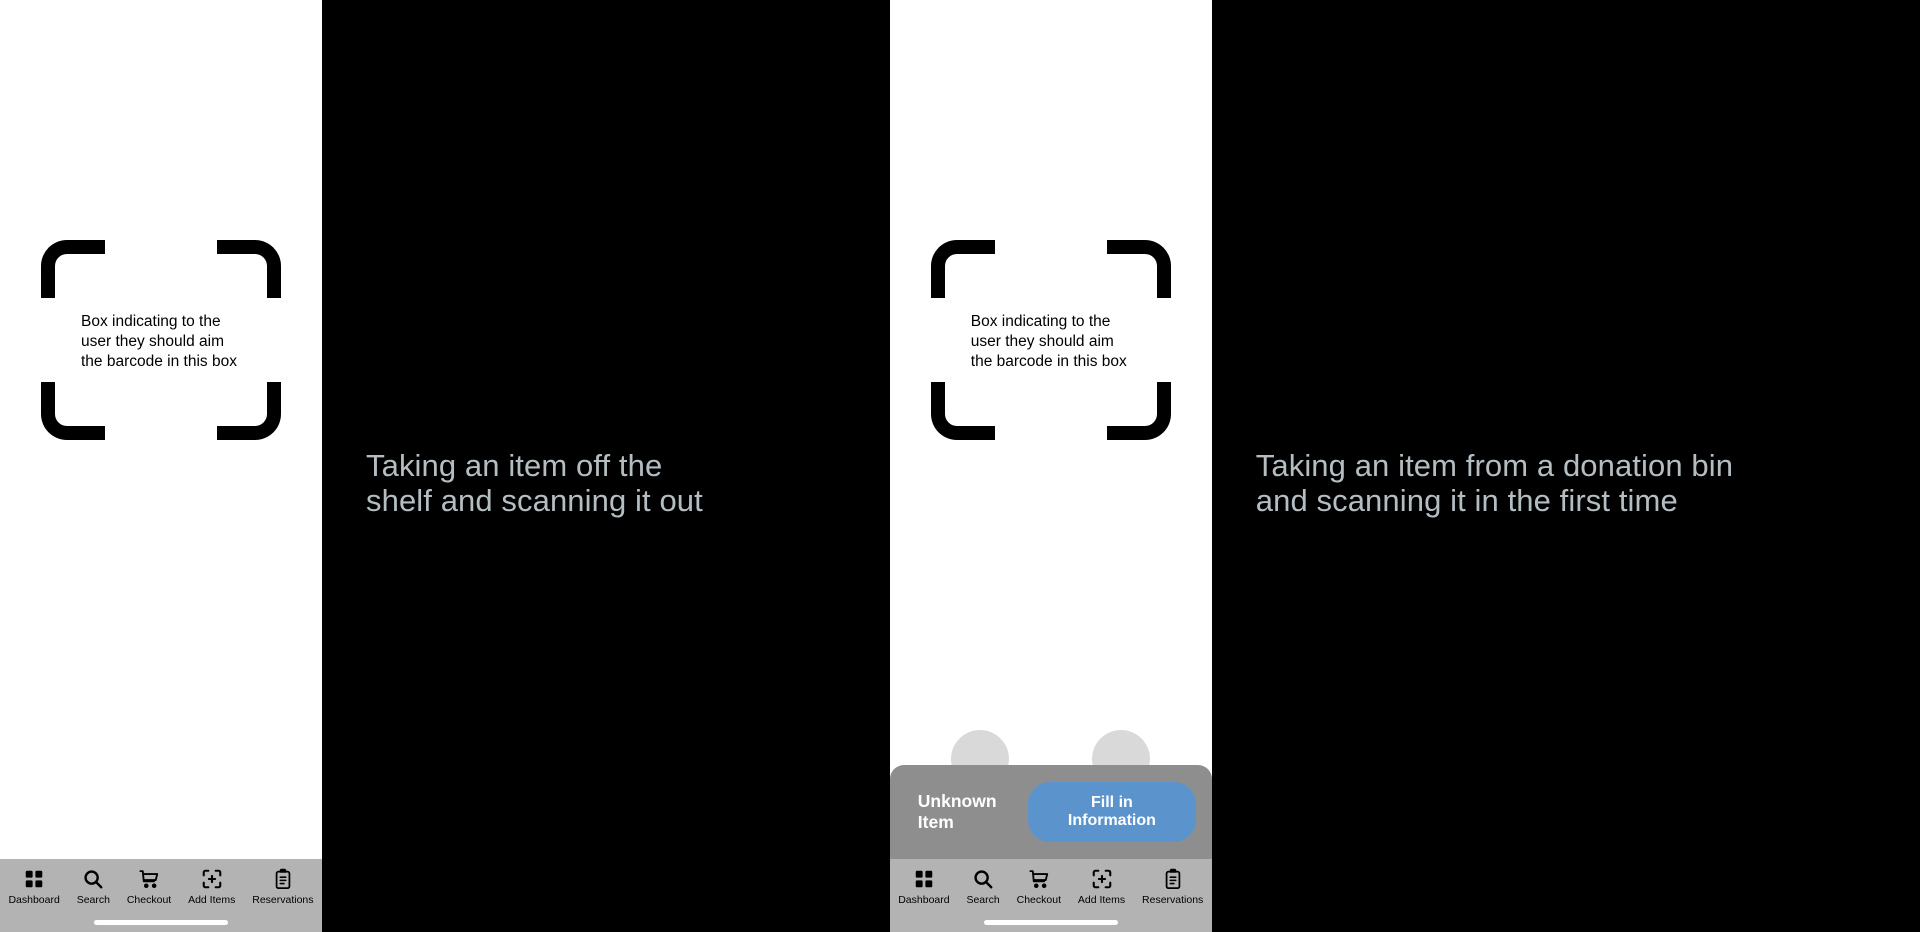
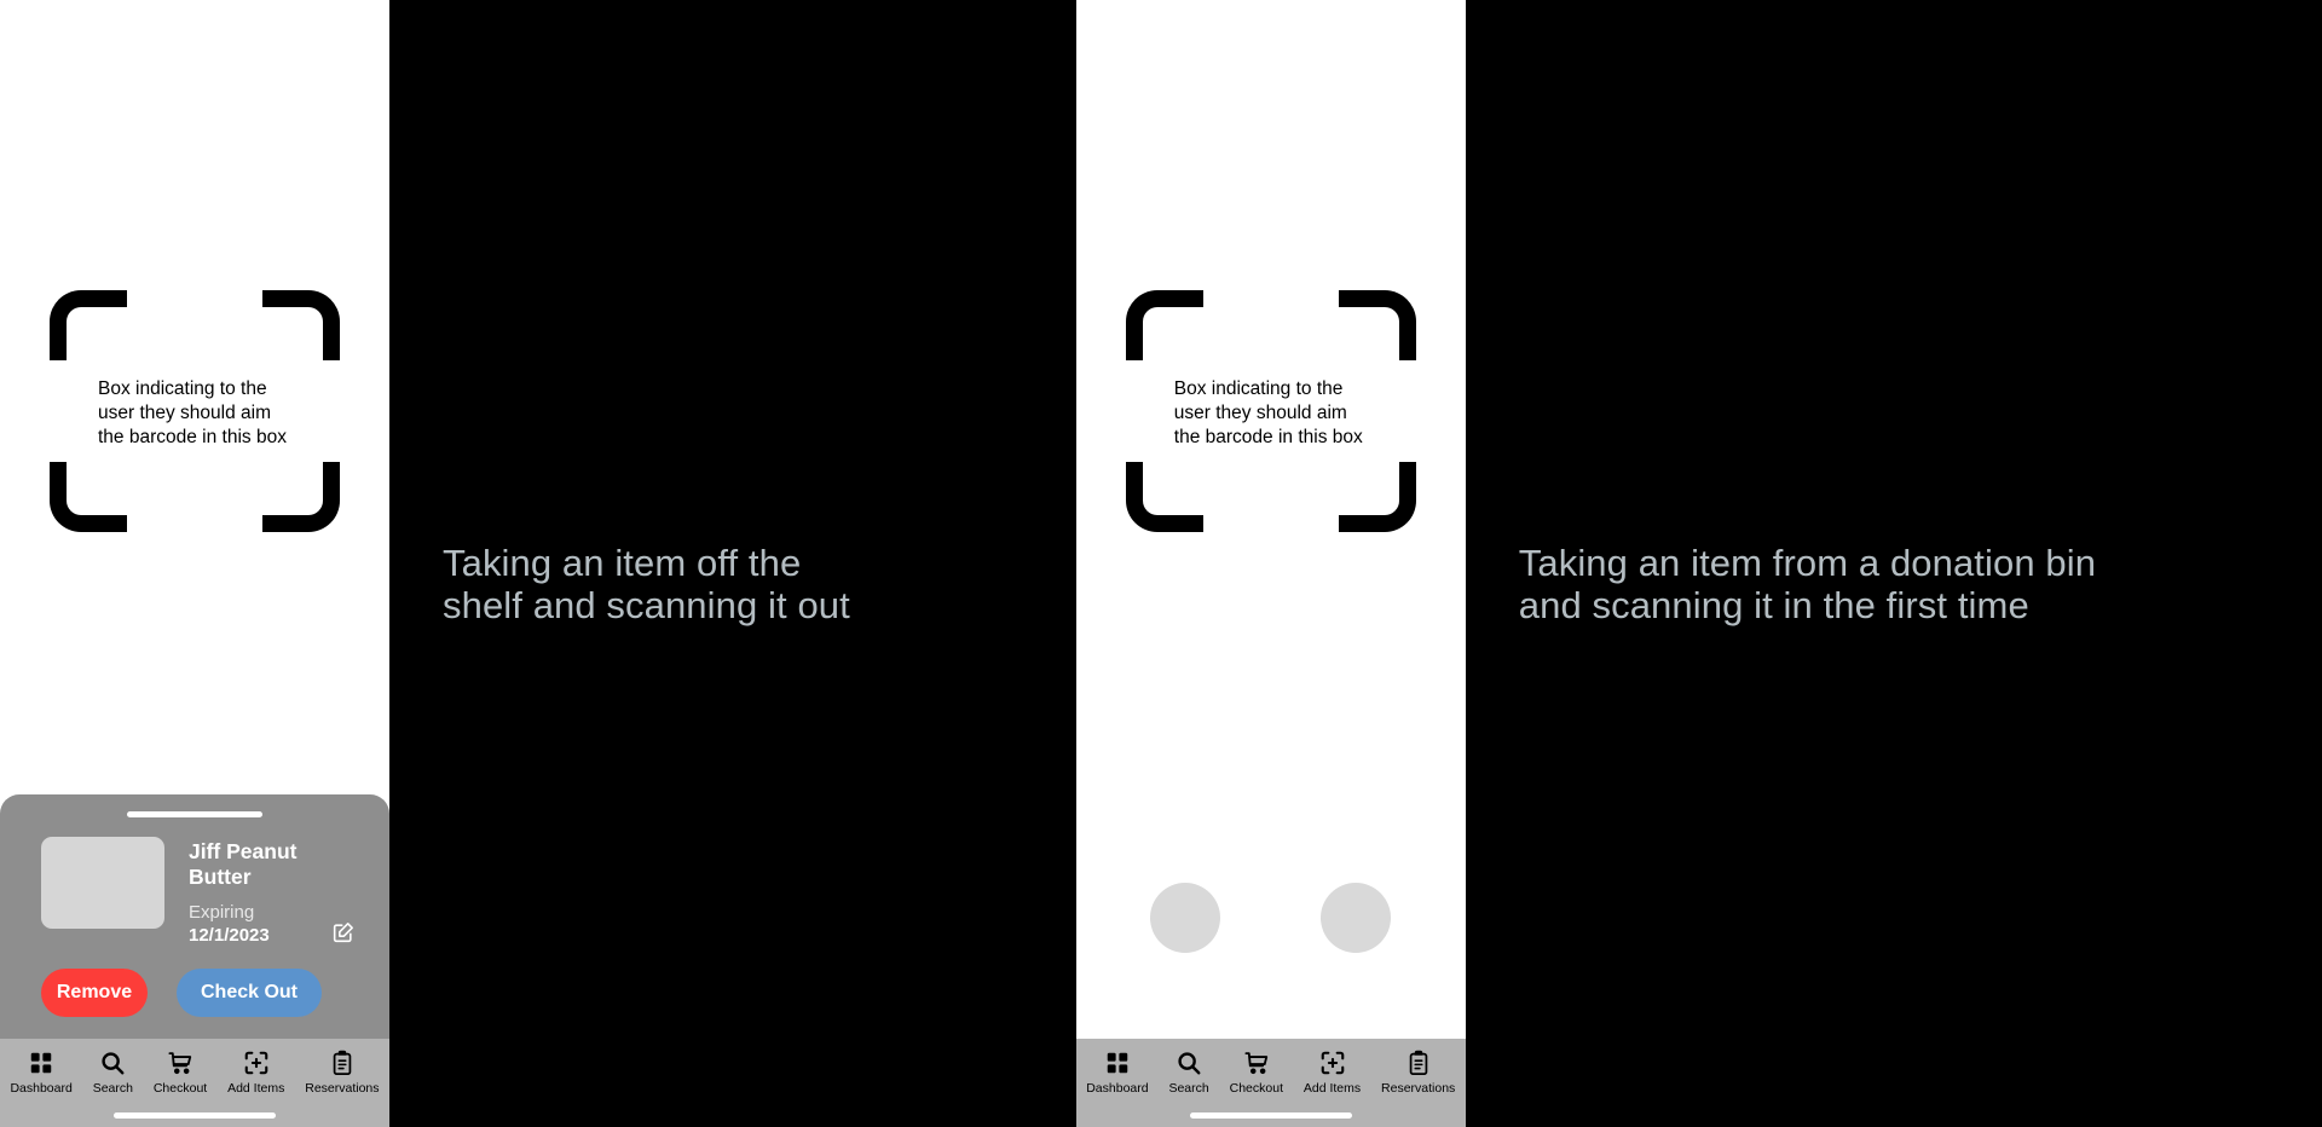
  Box indicating to the
  user they should aim
  the barcode in this box
+ Jiff Peanut Butter
+ Expiring
+ 12/1/2023
+ Remove
+ Check Out
  Dashboard
  Search
  Checkout
  Add Items
  Reservations
  Taking an item off the
  shelf and scanning it out
  Box indicating to the
  user they should aim
  the barcode in this box
- Unknown Item
- Fill in Information
  Dashboard
  Search
  Checkout
  Add Items
  Reservations
  Taking an item from a donation bin
  and scanning it in the first time
